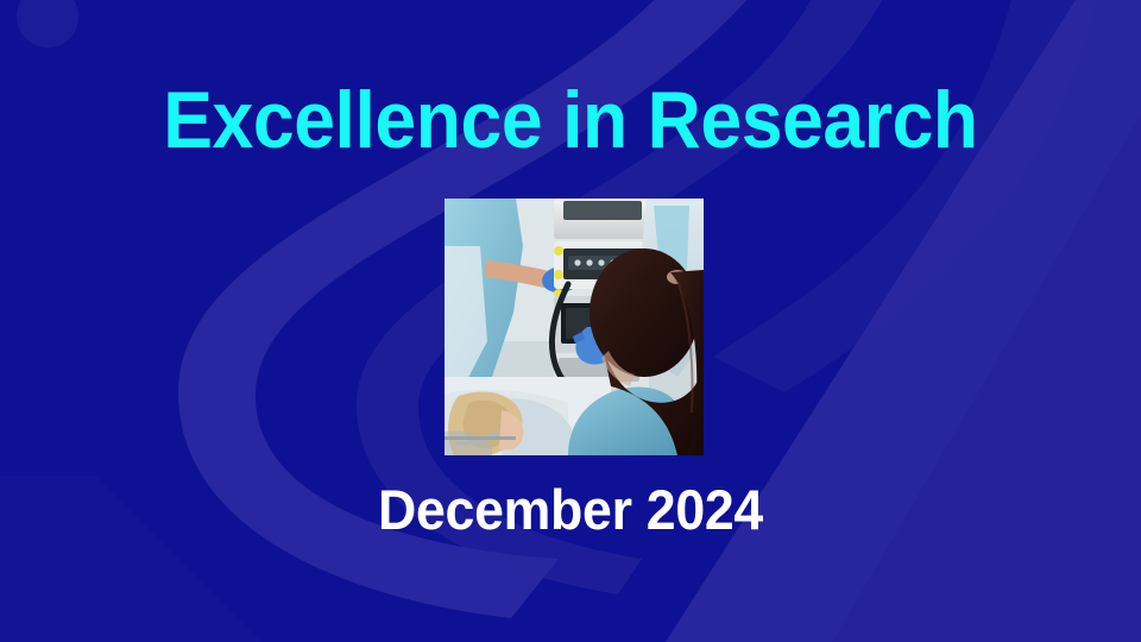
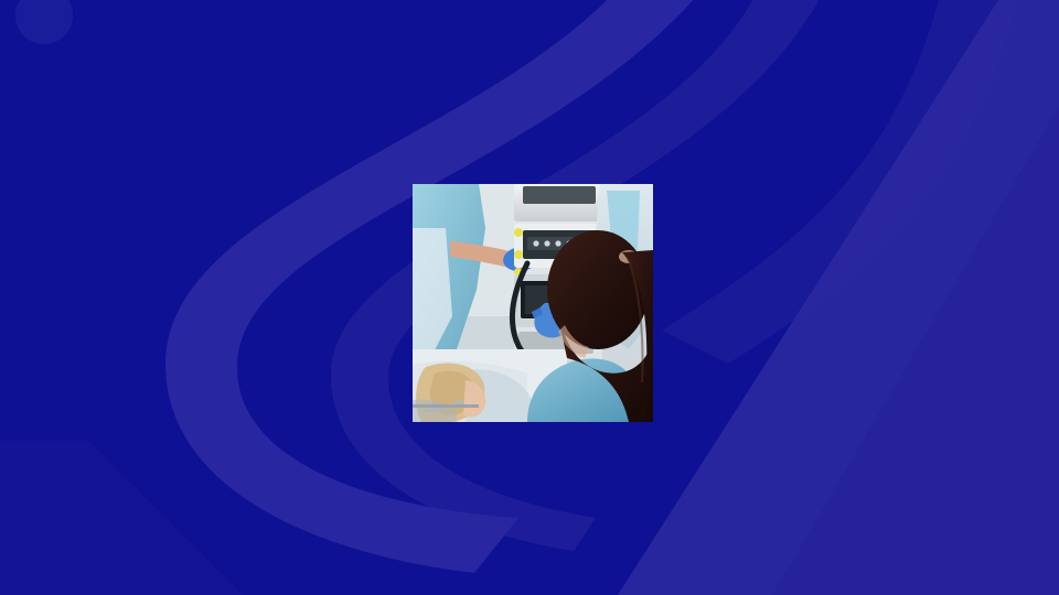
- Excellence in Research
- December 2024
